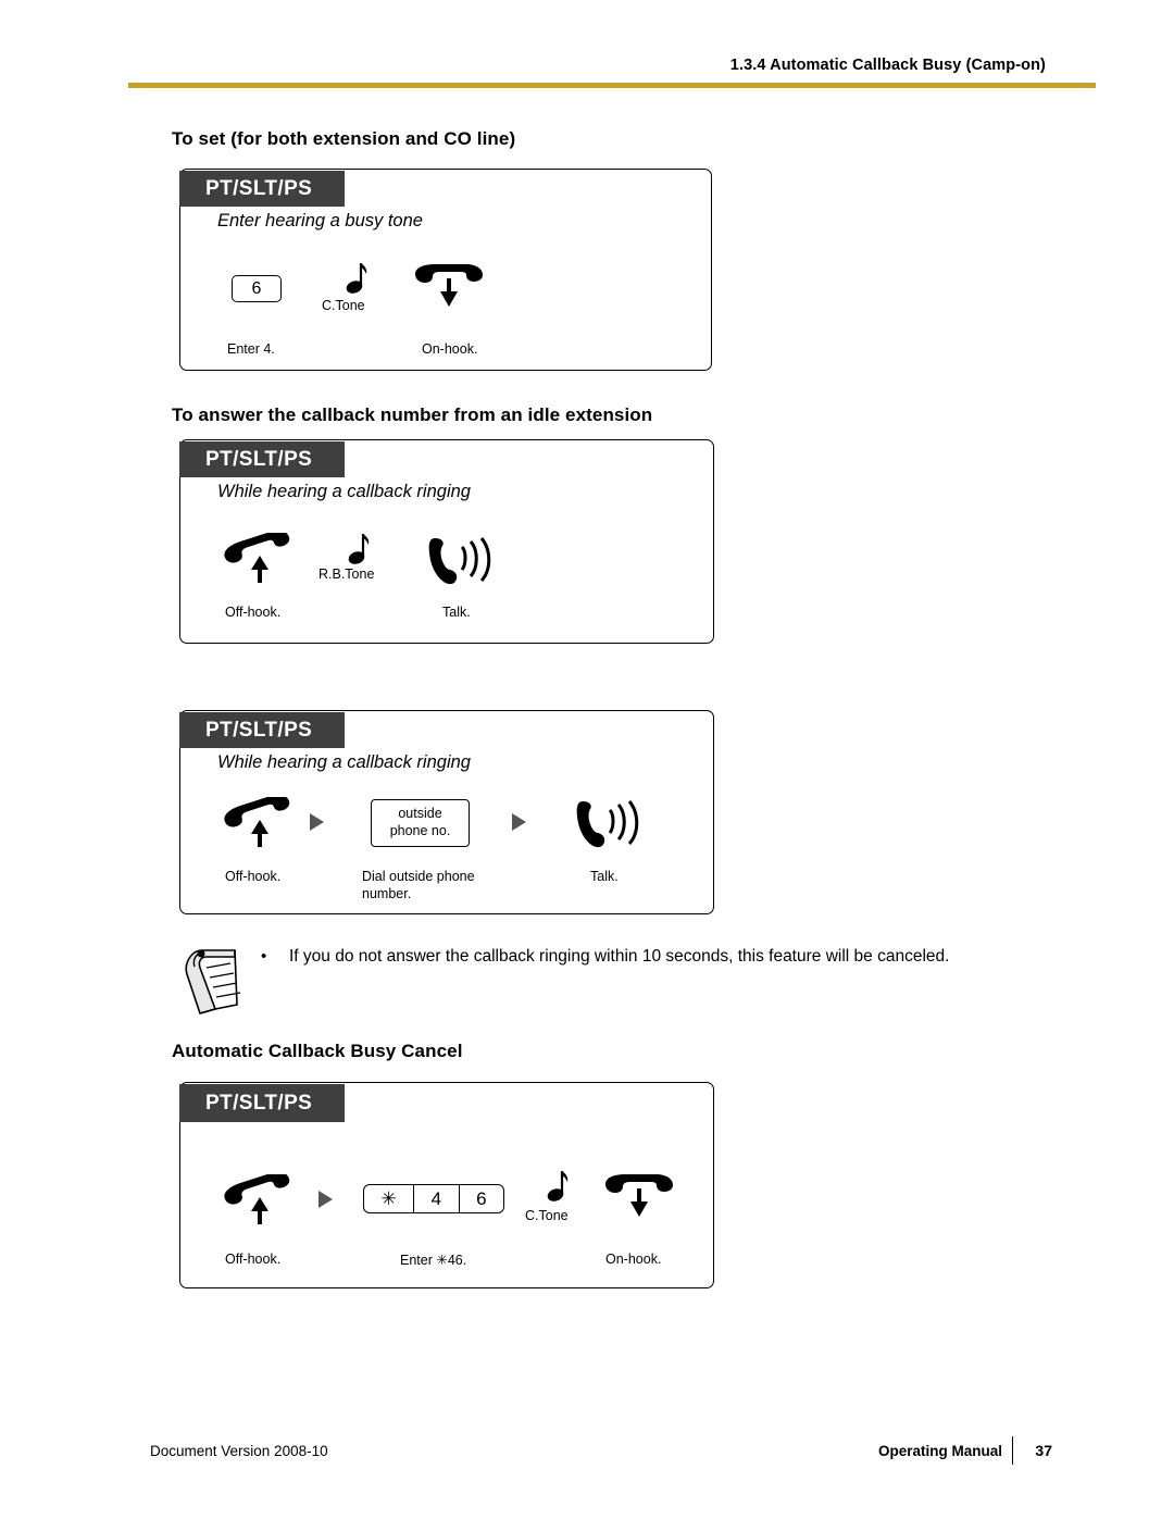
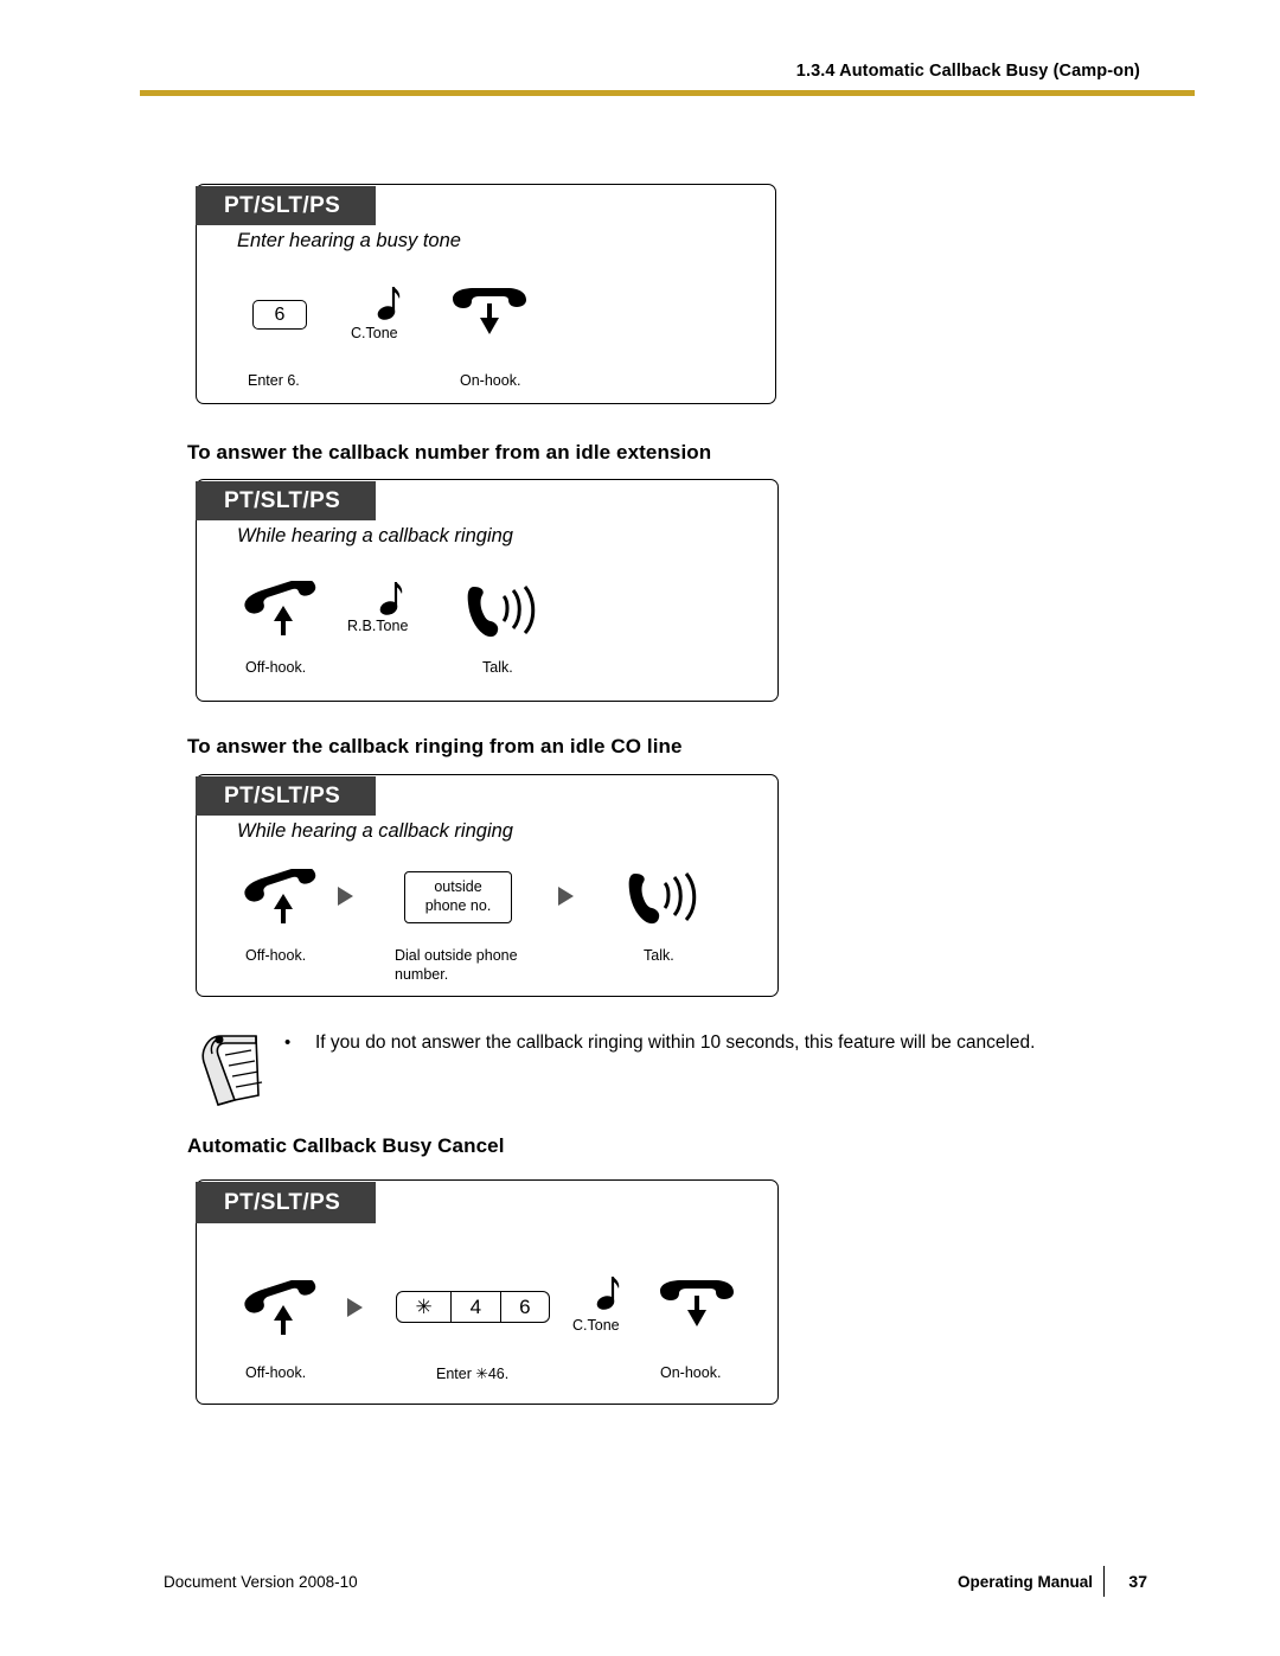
  1.3.4 Automatic Callback Busy (Camp-on)
- To set (for both extension and CO line)
  PT/SLT/PS
  Enter hearing a busy tone
  6
- Enter 4.
+ Enter 6.
  C.Tone
  On-hook.
  To answer the callback number from an idle extension
  PT/SLT/PS
  While hearing a callback ringing
  Off-hook.
  R.B.Tone
  Talk.
+ To answer the callback ringing from an idle CO line
  PT/SLT/PS
  While hearing a callback ringing
  Off-hook.
  outside
  phone no.
  Dial outside phone number.
  Talk.
  •
  If you do not answer the callback ringing within 10 seconds, this feature will be canceled.
  Automatic Callback Busy Cancel
  PT/SLT/PS
  Off-hook.
  ✳
  4
  6
  Enter ✳46.
  C.Tone
  On-hook.
  Document Version 2008-10
  Operating Manual
  37
